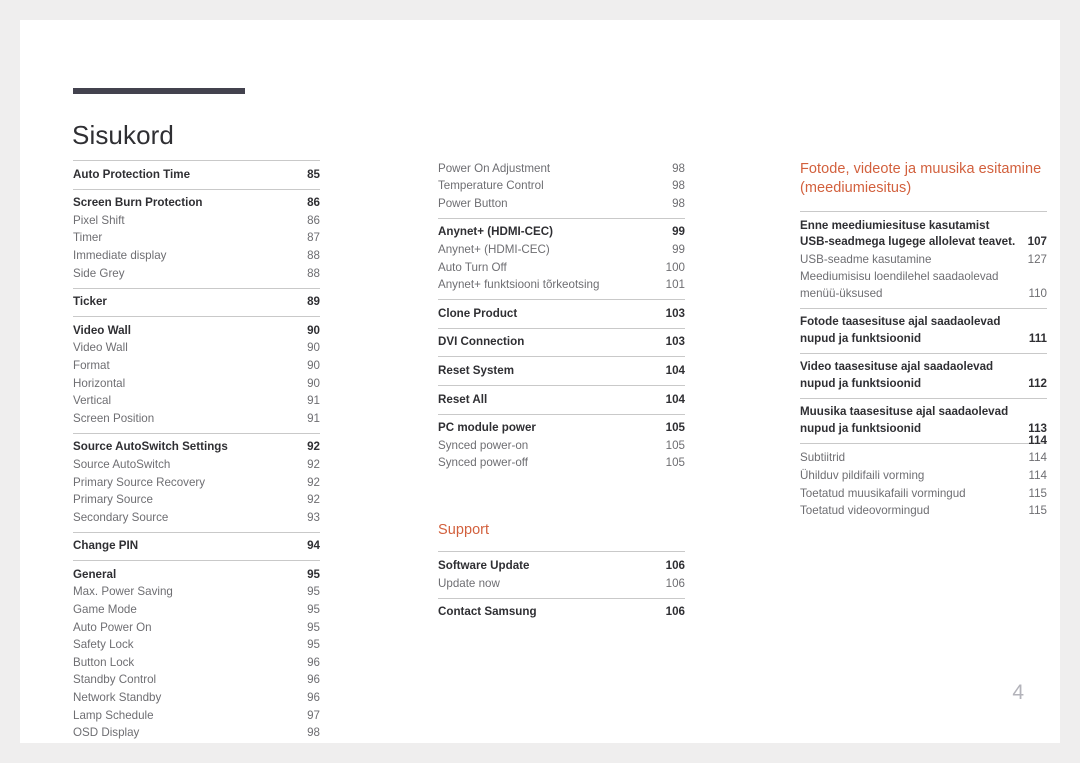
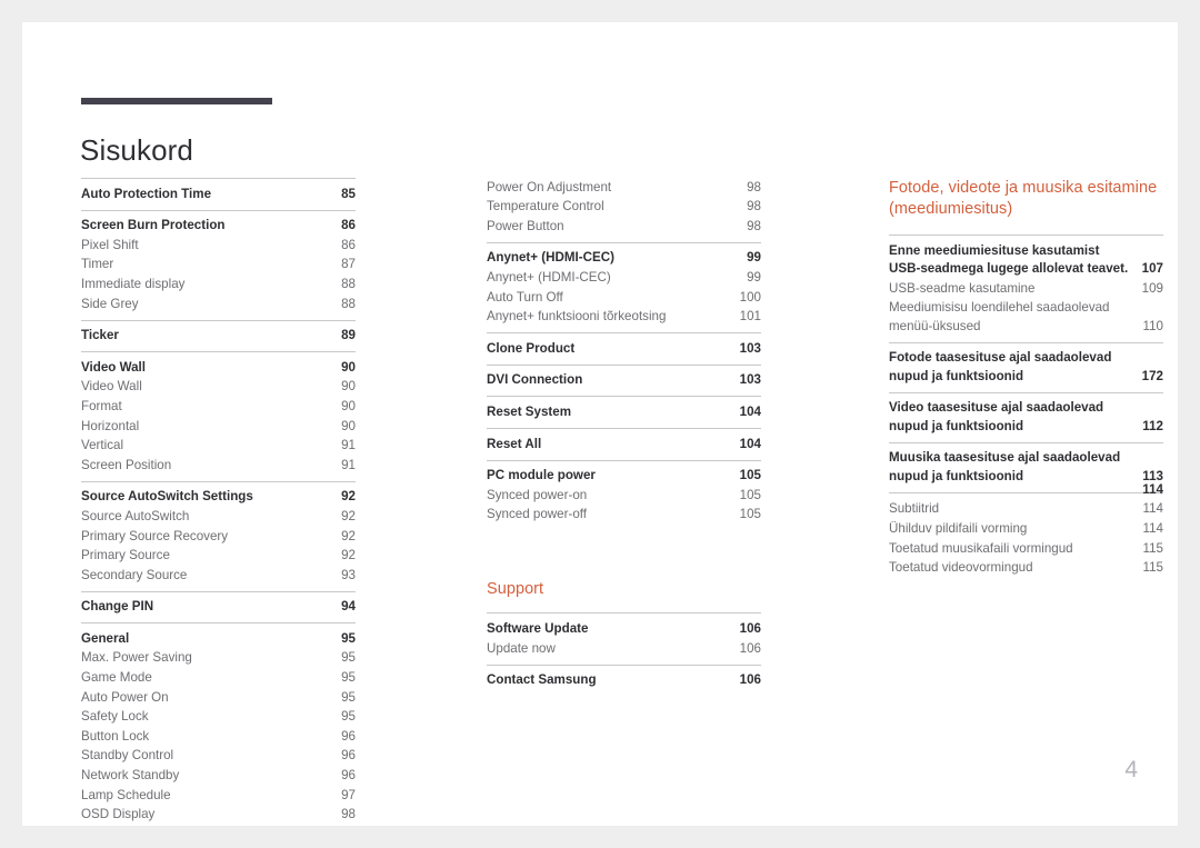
  Sisukord
  Auto Protection Time
  85
  Screen Burn Protection
  86
  Pixel Shift
  86
  Timer
  87
  Immediate display
  88
  Side Grey
  88
  Ticker
  89
  Video Wall
  90
  Video Wall
  90
  Format
  90
  Horizontal
  90
  Vertical
  91
  Screen Position
  91
  Source AutoSwitch Settings
  92
  Source AutoSwitch
  92
  Primary Source Recovery
  92
  Primary Source
  92
  Secondary Source
  93
  Change PIN
  94
  General
  95
  Max. Power Saving
  95
  Game Mode
  95
  Auto Power On
  95
  Safety Lock
  95
  Button Lock
  96
  Standby Control
  96
  Network Standby
  96
  Lamp Schedule
  97
  OSD Display
  98
  Power On Adjustment
  98
  Temperature Control
  98
  Power Button
  98
  Anynet+ (HDMI-CEC)
  99
  Anynet+ (HDMI-CEC)
  99
  Auto Turn Off
  100
  Anynet+ funktsiooni tõrkeotsing
  101
  Clone Product
  103
  DVI Connection
  103
  Reset System
  104
  Reset All
  104
  PC module power
  105
  Synced power-on
  105
  Synced power-off
  105
  Support
  Software Update
  106
  Update now
  106
  Contact Samsung
  106
  Fotode, videote ja muusika esitamine (meediumiesitus)
  Enne meediumiesituse kasutamist USB-seadmega lugege allolevat teavet.
  107
  USB-seadme kasutamine
- 127
+ 109
  Meediumisisu loendilehel saadaolevad menüü-üksused
  110
  Fotode taasesituse ajal saadaolevad nupud ja funktsioonid
- 111
+ 172
  Video taasesituse ajal saadaolevad nupud ja funktsioonid
  112
  Muusika taasesituse ajal saadaolevad nupud ja funktsioonid
  113
  114
  Subtiitrid
  114
  Ühilduv pildifaili vorming
  114
  Toetatud muusikafaili vormingud
  115
  Toetatud videovormingud
  115
  4
